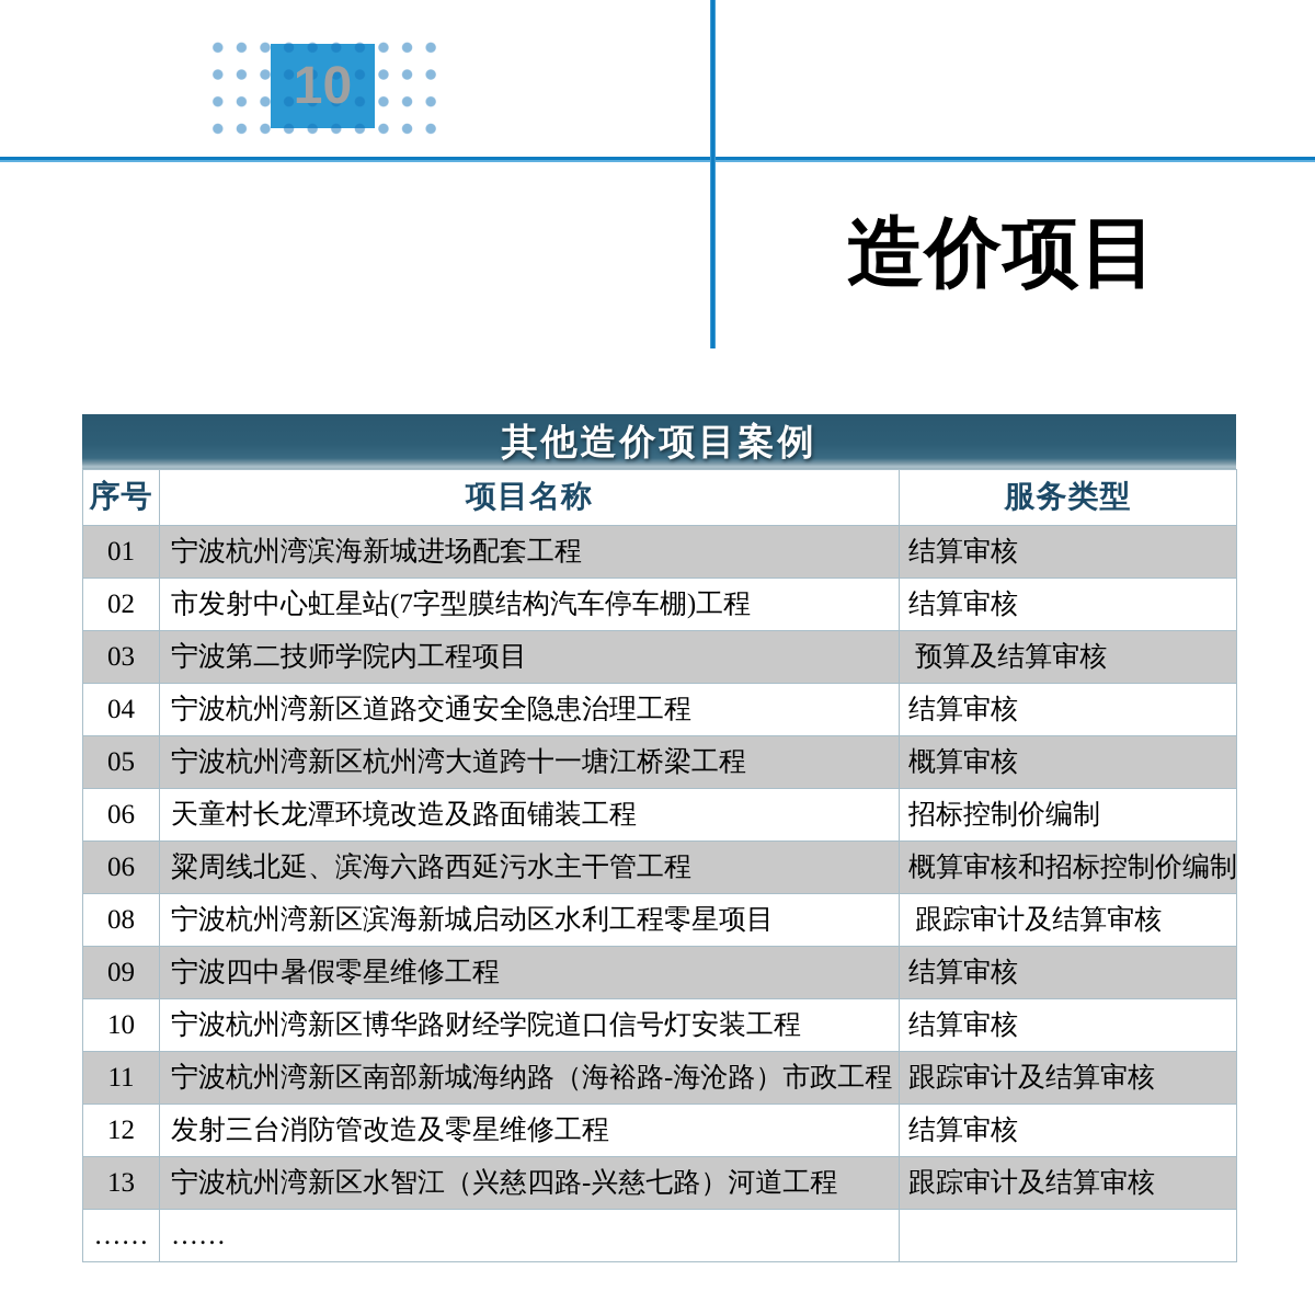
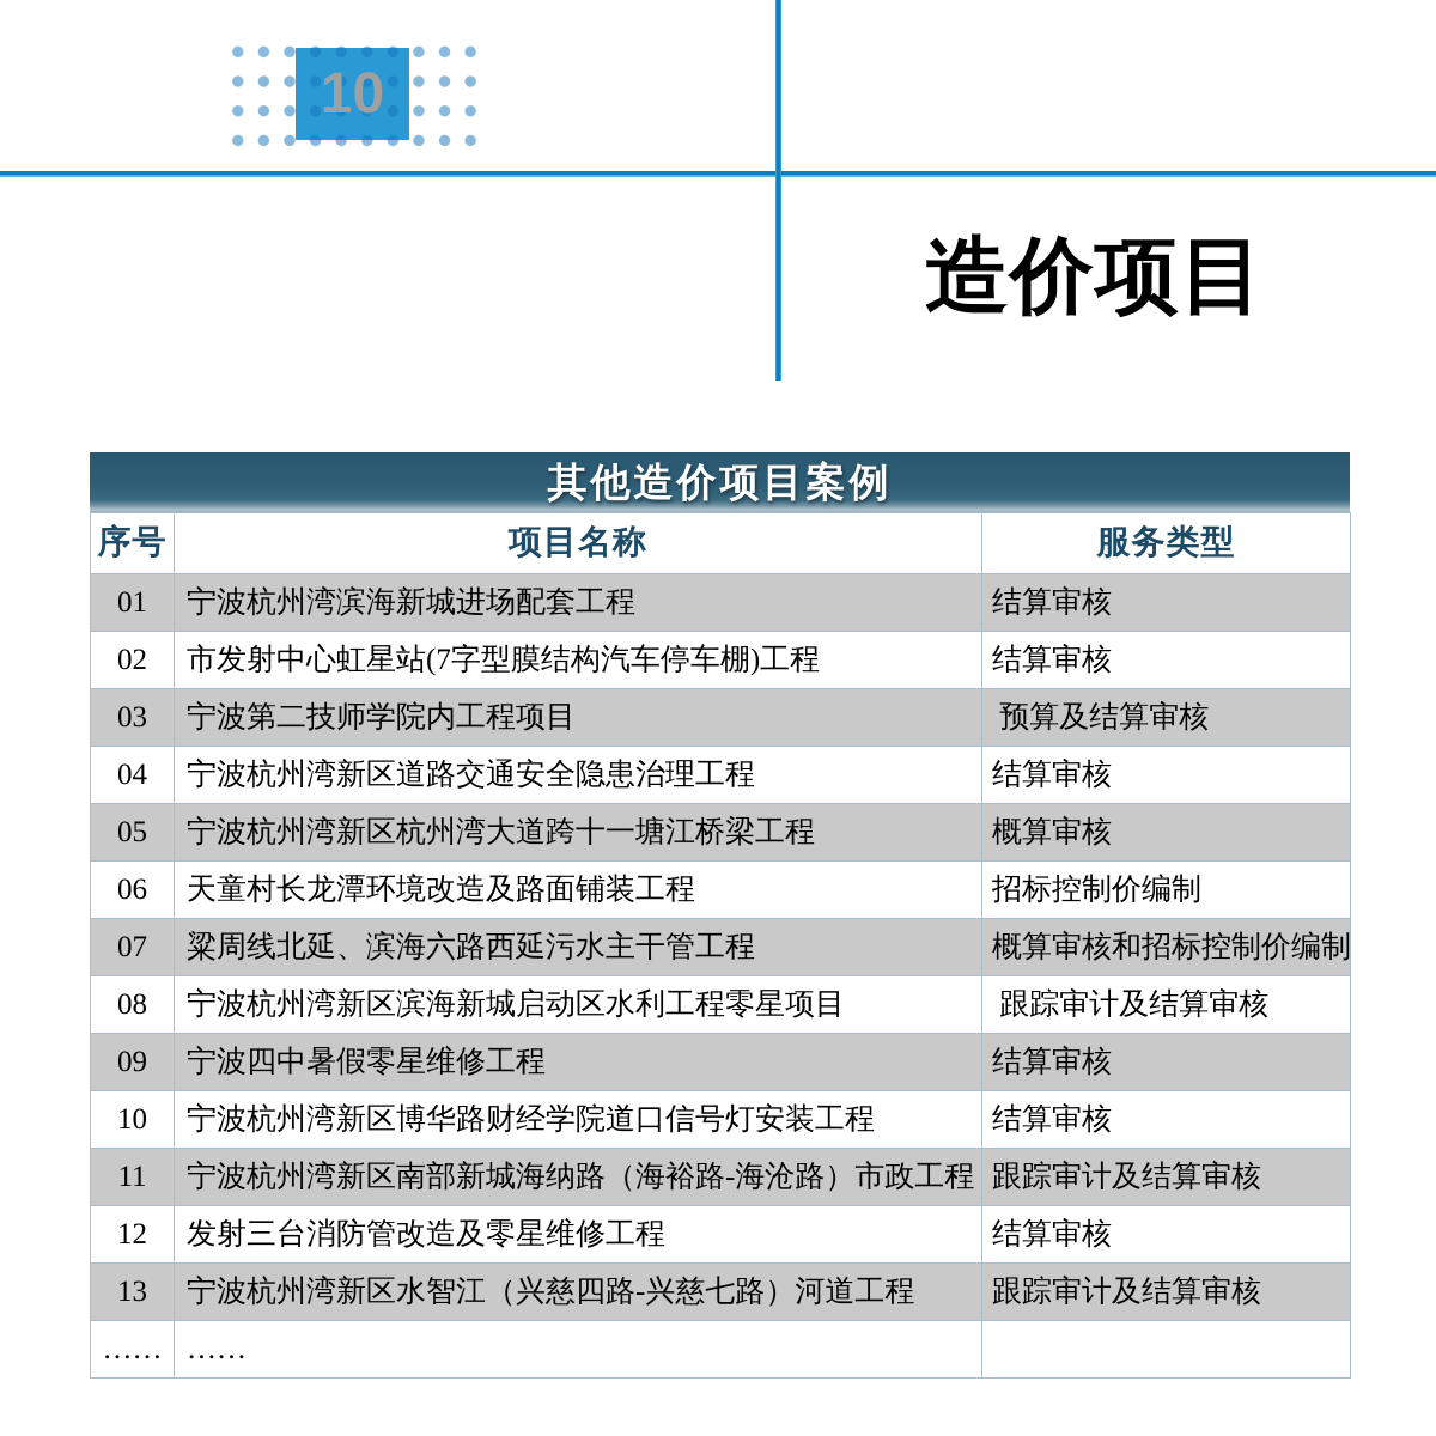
  10
  造价项目
  其他造价项目案例
  序号	项目名称	服务类型
  01	宁波杭州湾滨海新城进场配套工程	结算审核
  02	市发射中心虹星站(7字型膜结构汽车停车棚)工程	结算审核
  03	宁波第二技师学院内工程项目	预算及结算审核
  04	宁波杭州湾新区道路交通安全隐患治理工程	结算审核
  05	宁波杭州湾新区杭州湾大道跨十一塘江桥梁工程	概算审核
  06	天童村长龙潭环境改造及路面铺装工程	招标控制价编制
- 06	粱周线北延、滨海六路西延污水主干管工程	概算审核和招标控制价编制
+ 07	粱周线北延、滨海六路西延污水主干管工程	概算审核和招标控制价编制
  08	宁波杭州湾新区滨海新城启动区水利工程零星项目	跟踪审计及结算审核
  09	宁波四中暑假零星维修工程	结算审核
  10	宁波杭州湾新区博华路财经学院道口信号灯安装工程	结算审核
  11	宁波杭州湾新区南部新城海纳路（海裕路-海沧路）市政工程	跟踪审计及结算审核
  12	发射三台消防管改造及零星维修工程	结算审核
  13	宁波杭州湾新区水智江（兴慈四路-兴慈七路）河道工程	跟踪审计及结算审核
  ……	……
